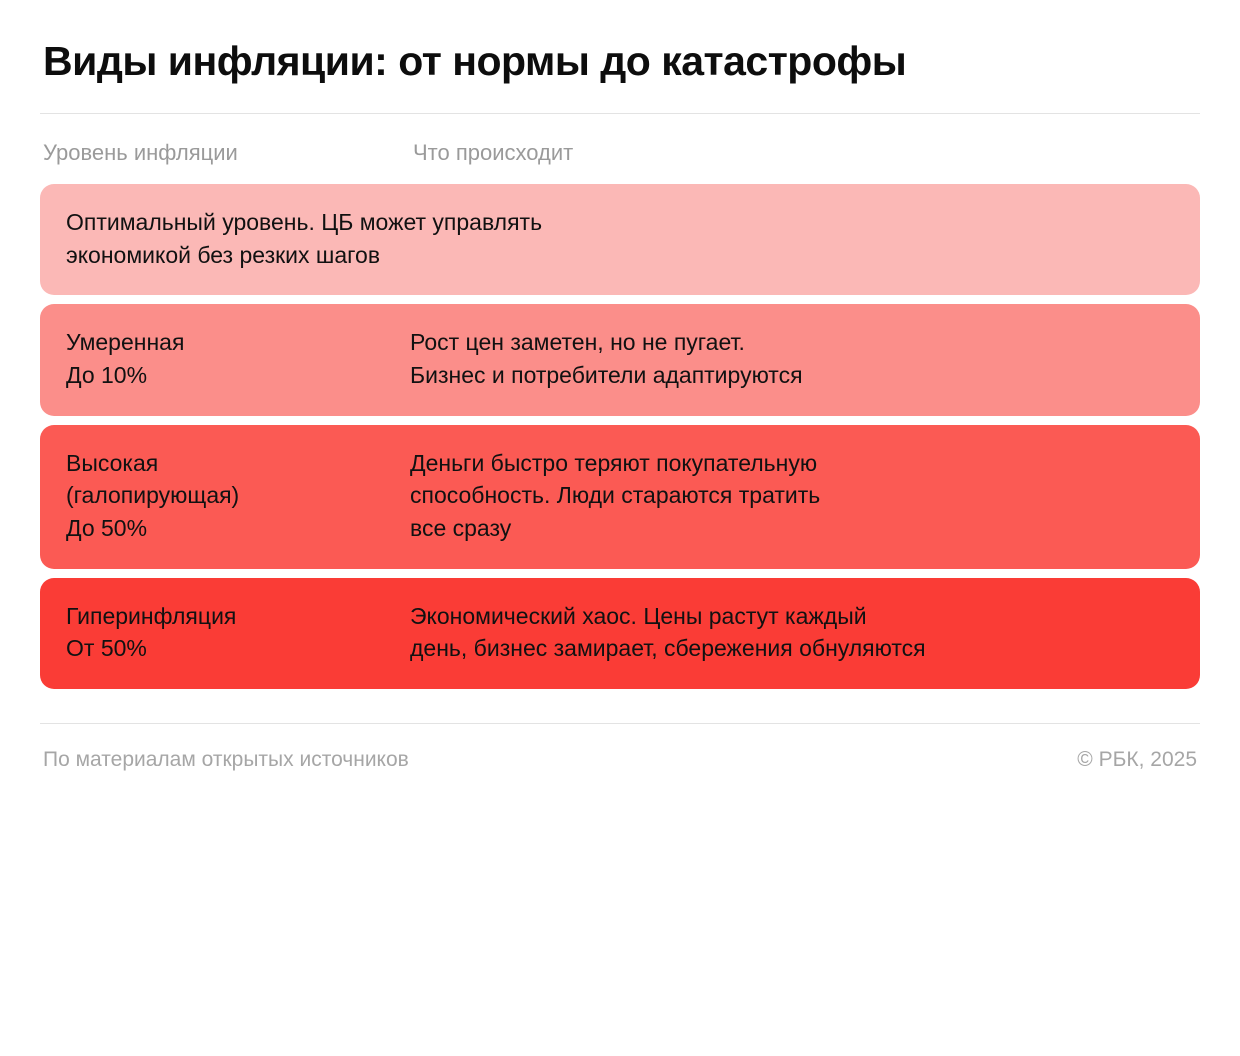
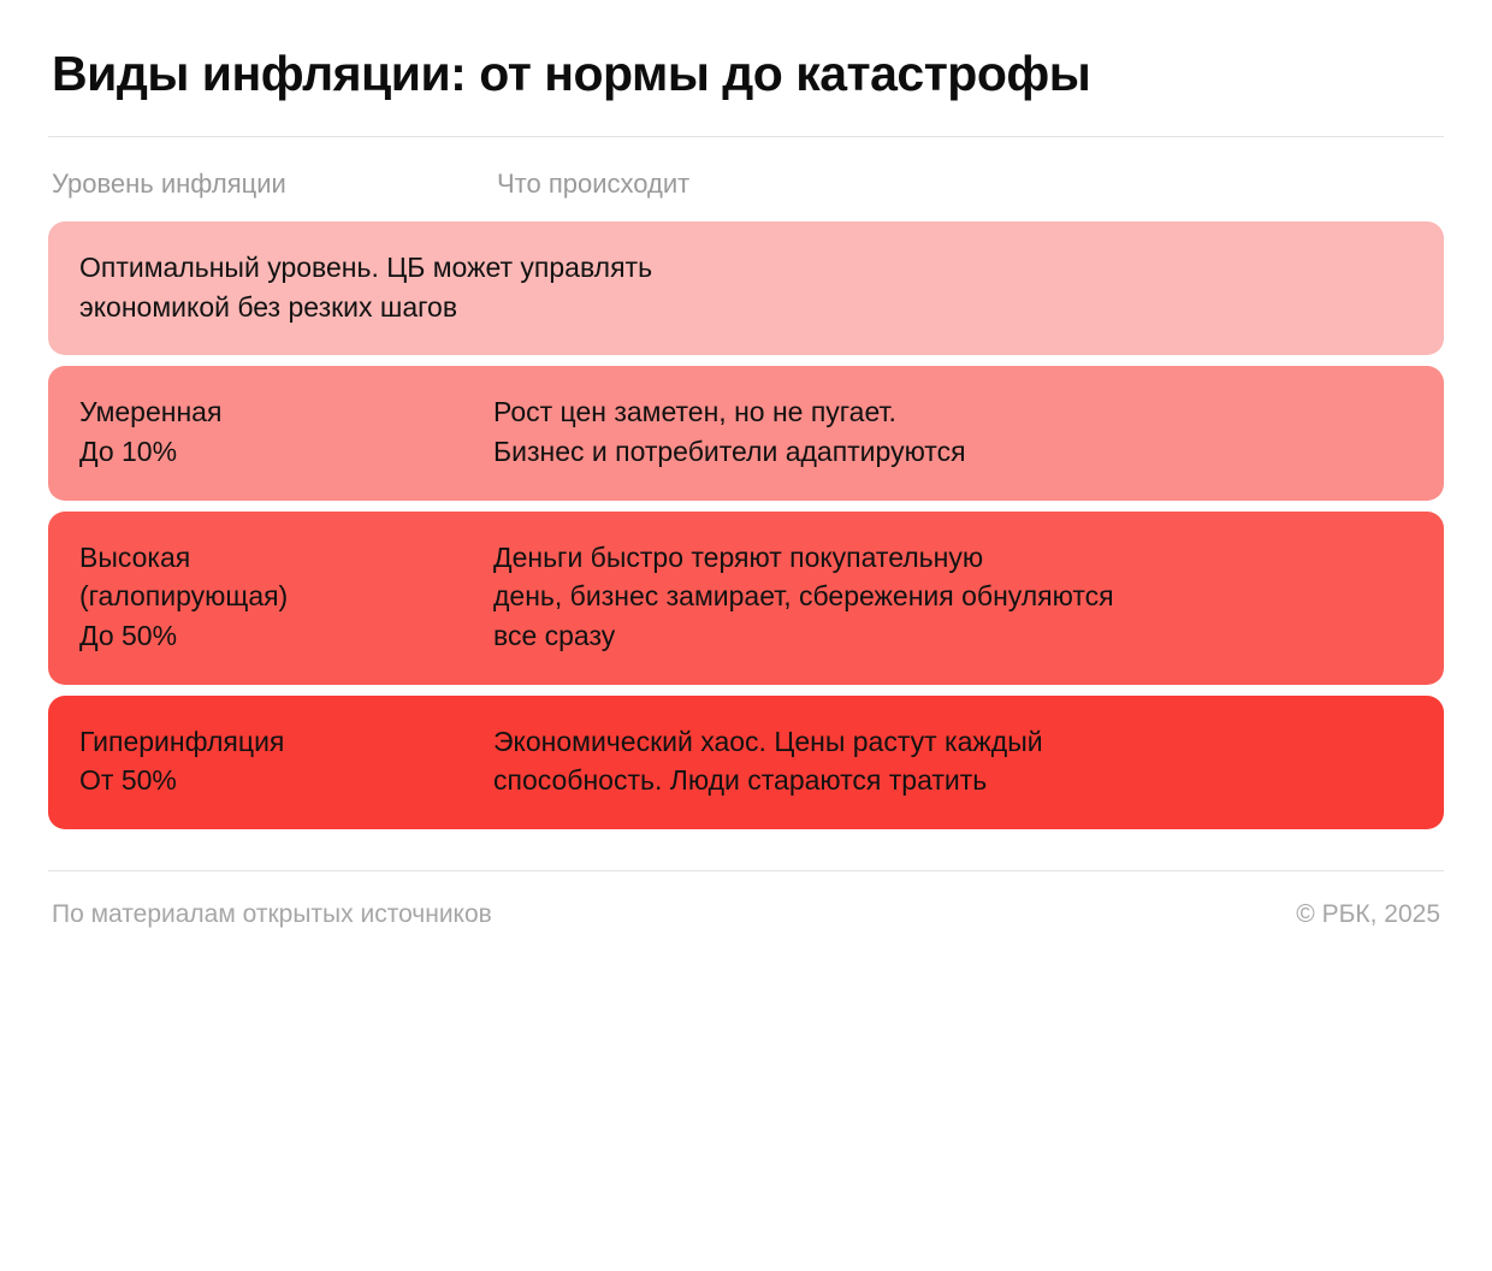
  Виды инфляции: от нормы до катастрофы
  Уровень инфляции
  Что происходит
  Оптимальный уровень. ЦБ может управлять
  экономикой без резких шагов
  Умеренная
  До 10%
  Рост цен заметен, но не пугает.
  Бизнес и потребители адаптируются
  Высокая
  (галопирующая)
  До 50%
  Деньги быстро теряют покупательную
- способность. Люди стараются тратить
+ день, бизнес замирает, сбережения обнуляются
  все сразу
  Гиперинфляция
  От 50%
  Экономический хаос. Цены растут каждый
- день, бизнес замирает, сбережения обнуляются
+ способность. Люди стараются тратить
  По материалам открытых источников
  © РБК, 2025
